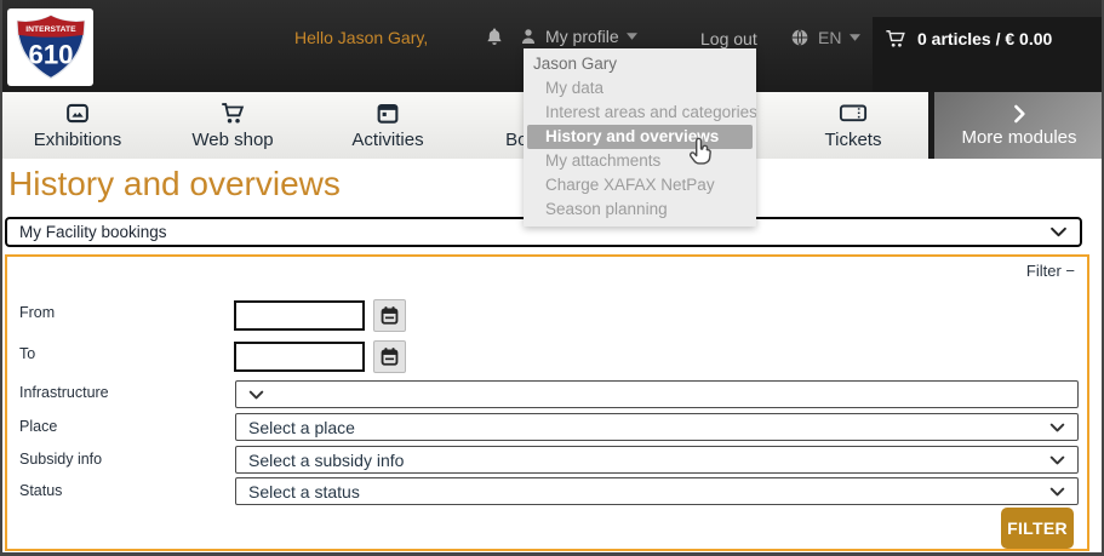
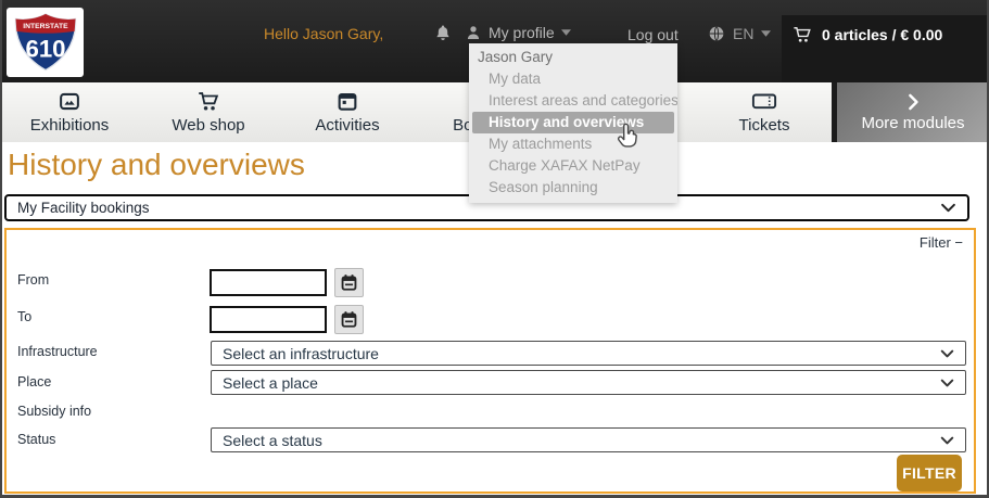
  610
  Hello Jason Gary,
  My profile
  Log out
  EN
  0 articles / € 0.00
  Exhibitions
  Web shop
  Activities
  Tickets
  More modules
  History and overviews
  My Facility bookings
  Filter −
  From
  To
  Infrastructure
+ Select an infrastructure
  Place
  Select a place
  Subsidy info
- Select a subsidy info
  Status
  Select a status
  FILTER
  Jason Gary
  My data
  Interest areas and categories
  History and overviews
  My attachments
  Charge XAFAX NetPay
  Season planning
